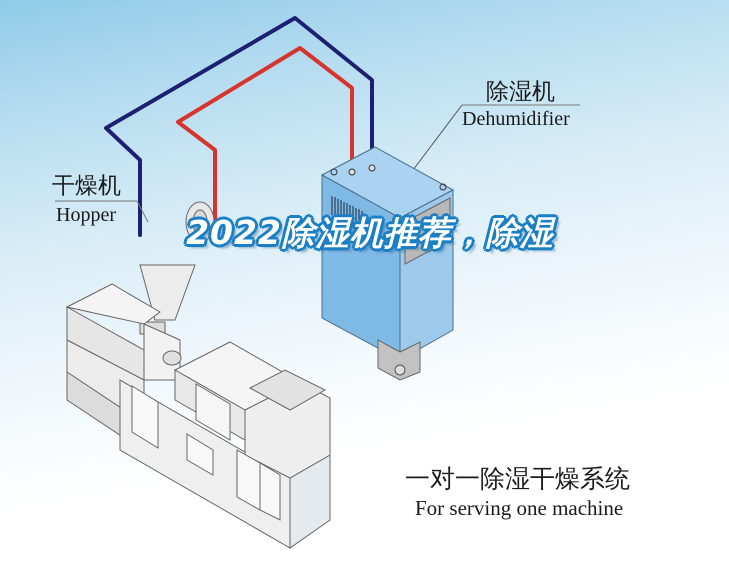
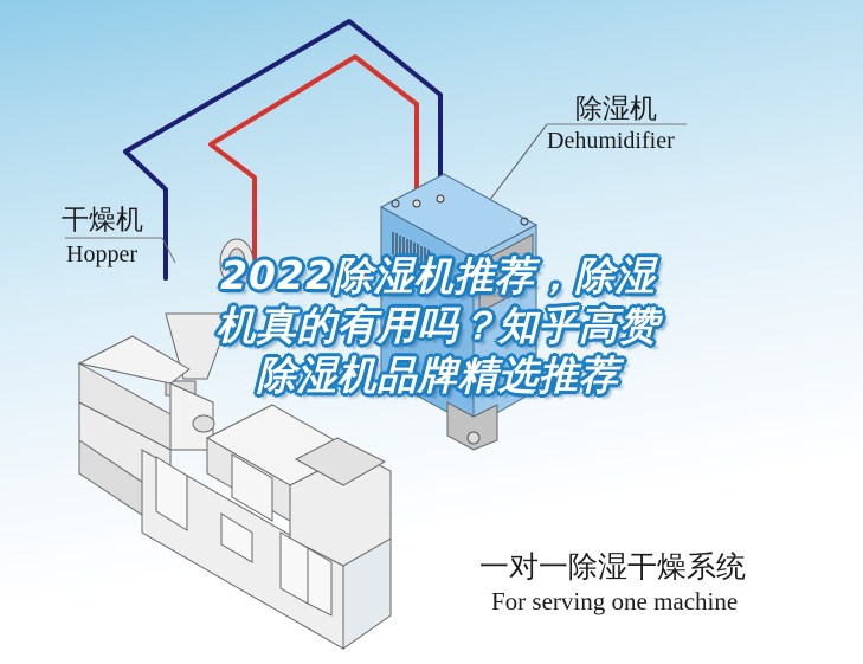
  除湿机
  Dehumidifier
  干燥机
  Hopper
  一对一除湿干燥系统
  For serving one machine
  2022除湿机推荐，除湿
+ 机真的有用吗？知乎高赞
+ 除湿机品牌精选推荐
